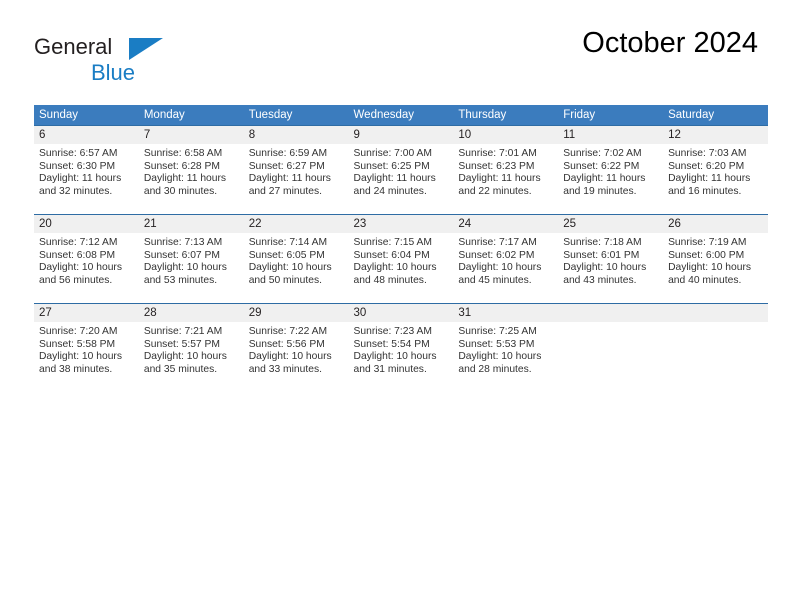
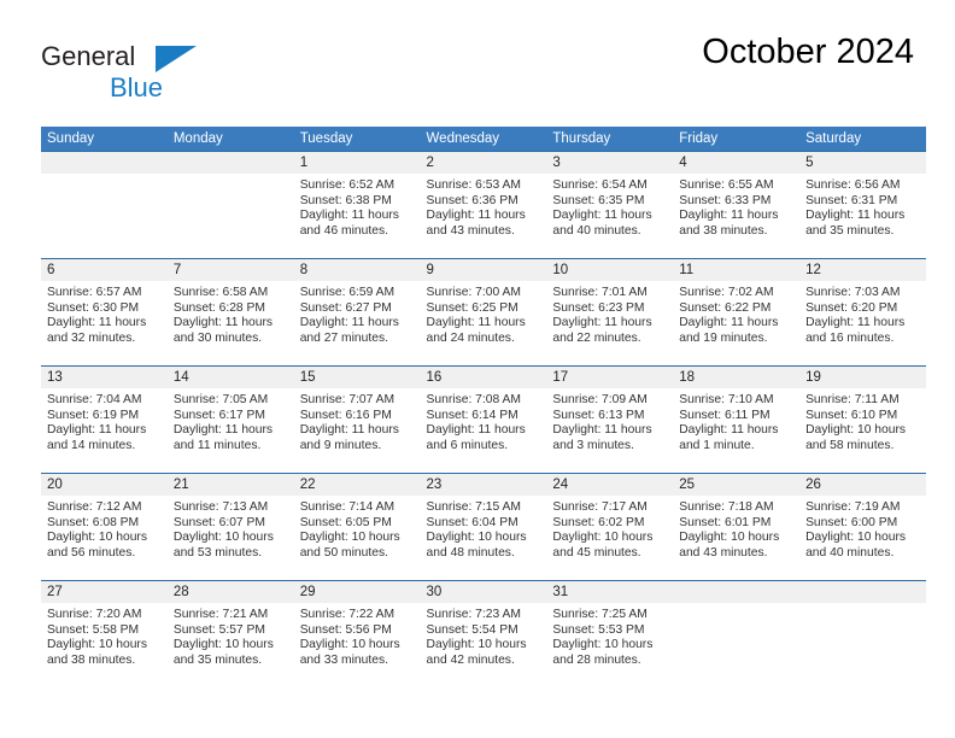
  General
  Blue
  October 2024
  Sunday	Monday	Tuesday	Wednesday	Thursday	Friday	Saturday
+ 		1Sunrise: 6:52 AMSunset: 6:38 PMDaylight: 11 hours and 46 minutes.	2Sunrise: 6:53 AMSunset: 6:36 PMDaylight: 11 hours and 43 minutes.	3Sunrise: 6:54 AMSunset: 6:35 PMDaylight: 11 hours and 40 minutes.	4Sunrise: 6:55 AMSunset: 6:33 PMDaylight: 11 hours and 38 minutes.	5Sunrise: 6:56 AMSunset: 6:31 PMDaylight: 11 hours and 35 minutes.
  6Sunrise: 6:57 AMSunset: 6:30 PMDaylight: 11 hours and 32 minutes.	7Sunrise: 6:58 AMSunset: 6:28 PMDaylight: 11 hours and 30 minutes.	8Sunrise: 6:59 AMSunset: 6:27 PMDaylight: 11 hours and 27 minutes.	9Sunrise: 7:00 AMSunset: 6:25 PMDaylight: 11 hours and 24 minutes.	10Sunrise: 7:01 AMSunset: 6:23 PMDaylight: 11 hours and 22 minutes.	11Sunrise: 7:02 AMSunset: 6:22 PMDaylight: 11 hours and 19 minutes.	12Sunrise: 7:03 AMSunset: 6:20 PMDaylight: 11 hours and 16 minutes.
+ 13Sunrise: 7:04 AMSunset: 6:19 PMDaylight: 11 hours and 14 minutes.	14Sunrise: 7:05 AMSunset: 6:17 PMDaylight: 11 hours and 11 minutes.	15Sunrise: 7:07 AMSunset: 6:16 PMDaylight: 11 hours and 9 minutes.	16Sunrise: 7:08 AMSunset: 6:14 PMDaylight: 11 hours and 6 minutes.	17Sunrise: 7:09 AMSunset: 6:13 PMDaylight: 11 hours and 3 minutes.	18Sunrise: 7:10 AMSunset: 6:11 PMDaylight: 11 hours and 1 minute.	19Sunrise: 7:11 AMSunset: 6:10 PMDaylight: 10 hours and 58 minutes.
  20Sunrise: 7:12 AMSunset: 6:08 PMDaylight: 10 hours and 56 minutes.	21Sunrise: 7:13 AMSunset: 6:07 PMDaylight: 10 hours and 53 minutes.	22Sunrise: 7:14 AMSunset: 6:05 PMDaylight: 10 hours and 50 minutes.	23Sunrise: 7:15 AMSunset: 6:04 PMDaylight: 10 hours and 48 minutes.	24Sunrise: 7:17 AMSunset: 6:02 PMDaylight: 10 hours and 45 minutes.	25Sunrise: 7:18 AMSunset: 6:01 PMDaylight: 10 hours and 43 minutes.	26Sunrise: 7:19 AMSunset: 6:00 PMDaylight: 10 hours and 40 minutes.
- 27Sunrise: 7:20 AMSunset: 5:58 PMDaylight: 10 hours and 38 minutes.	28Sunrise: 7:21 AMSunset: 5:57 PMDaylight: 10 hours and 35 minutes.	29Sunrise: 7:22 AMSunset: 5:56 PMDaylight: 10 hours and 33 minutes.	30Sunrise: 7:23 AMSunset: 5:54 PMDaylight: 10 hours and 31 minutes.	31Sunrise: 7:25 AMSunset: 5:53 PMDaylight: 10 hours and 28 minutes.
+ 27Sunrise: 7:20 AMSunset: 5:58 PMDaylight: 10 hours and 38 minutes.	28Sunrise: 7:21 AMSunset: 5:57 PMDaylight: 10 hours and 35 minutes.	29Sunrise: 7:22 AMSunset: 5:56 PMDaylight: 10 hours and 33 minutes.	30Sunrise: 7:23 AMSunset: 5:54 PMDaylight: 10 hours and 42 minutes.	31Sunrise: 7:25 AMSunset: 5:53 PMDaylight: 10 hours and 28 minutes.
